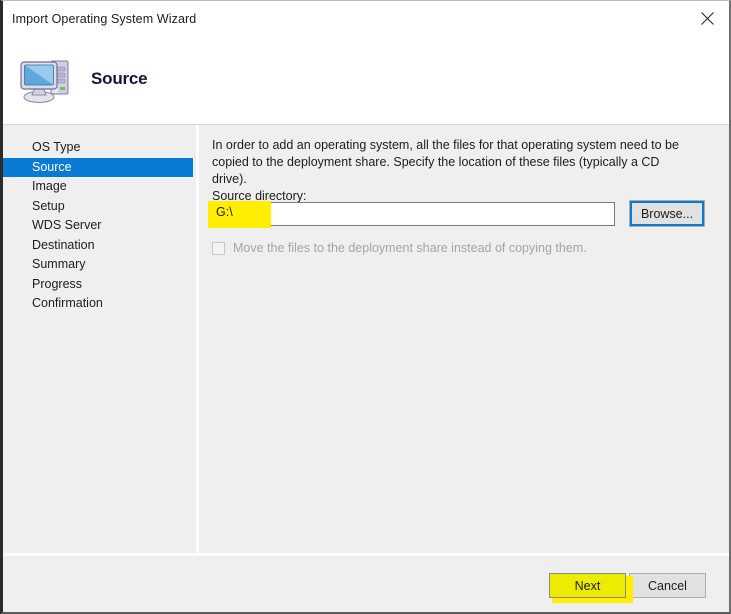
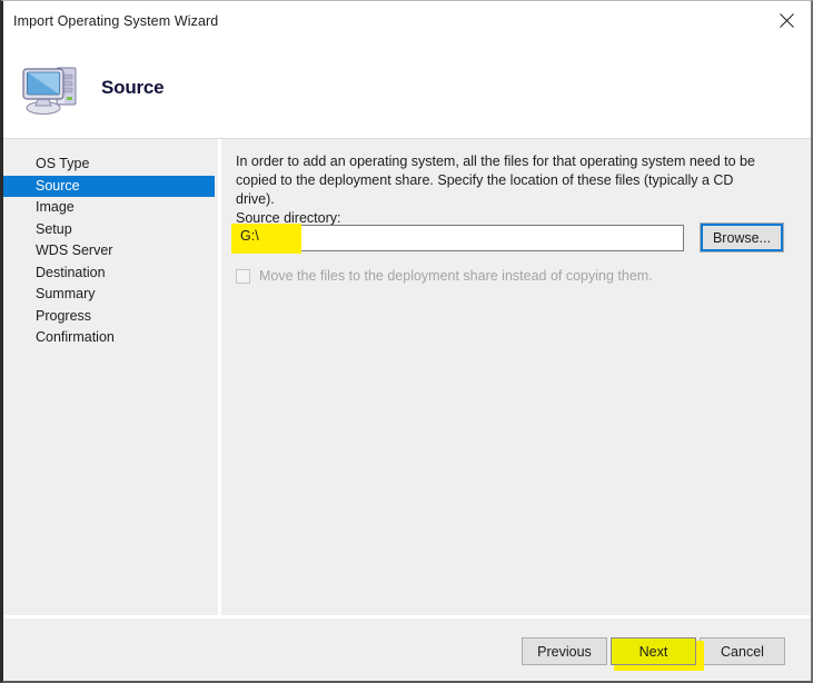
  Import Operating System Wizard
  Source
  OS Type
  Source
  Image
  Setup
  WDS Server
  Destination
  Summary
  Progress
  Confirmation
  In order to add an operating system, all the files for that operating system need to be copied to the deployment share. Specify the location of these files (typically a CD drive).
  Source directory:
  G:\
  Browse...
  Move the files to the deployment share instead of copying them.
+ Previous
  Next
  Cancel
